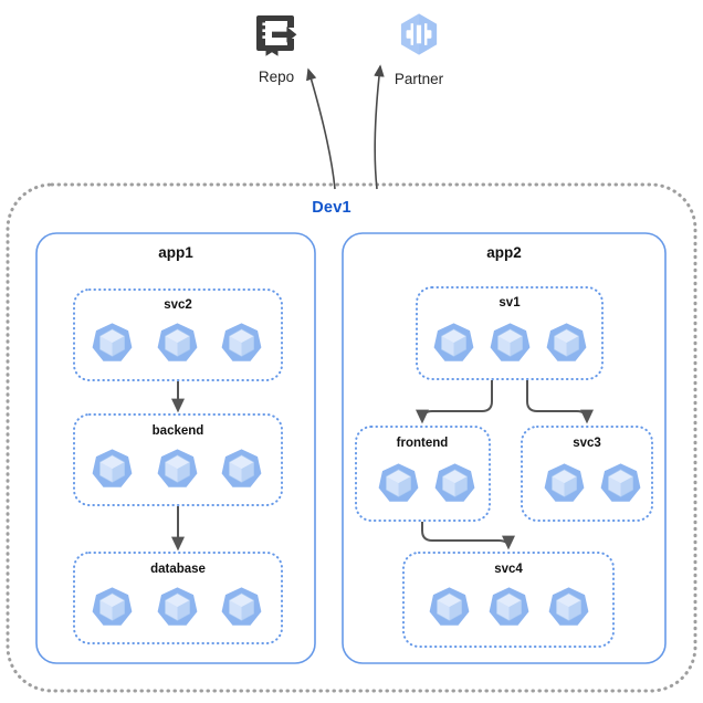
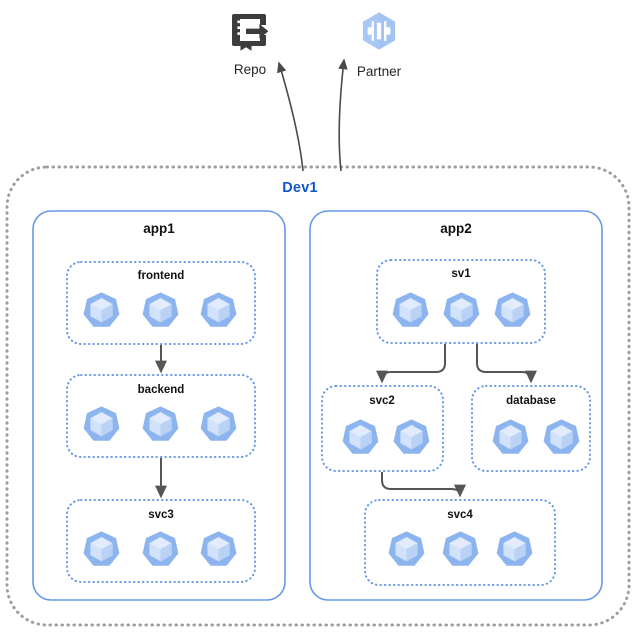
  Repo
  Partner
  Dev1
  app1
  app2
- svc2
+ frontend
  backend
- database
+ svc3
  sv1
- frontend
+ svc2
- svc3
+ database
  svc4
